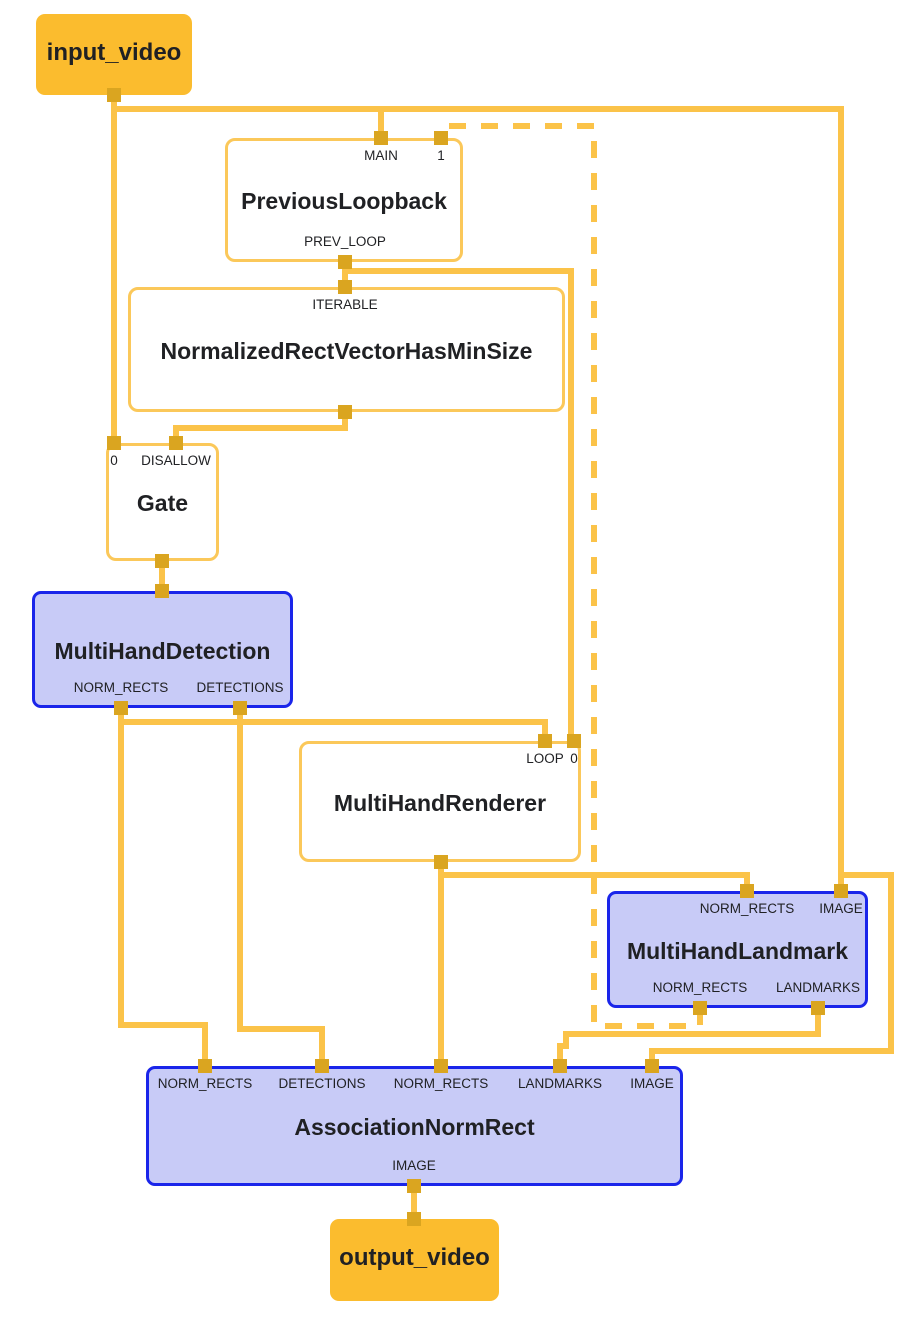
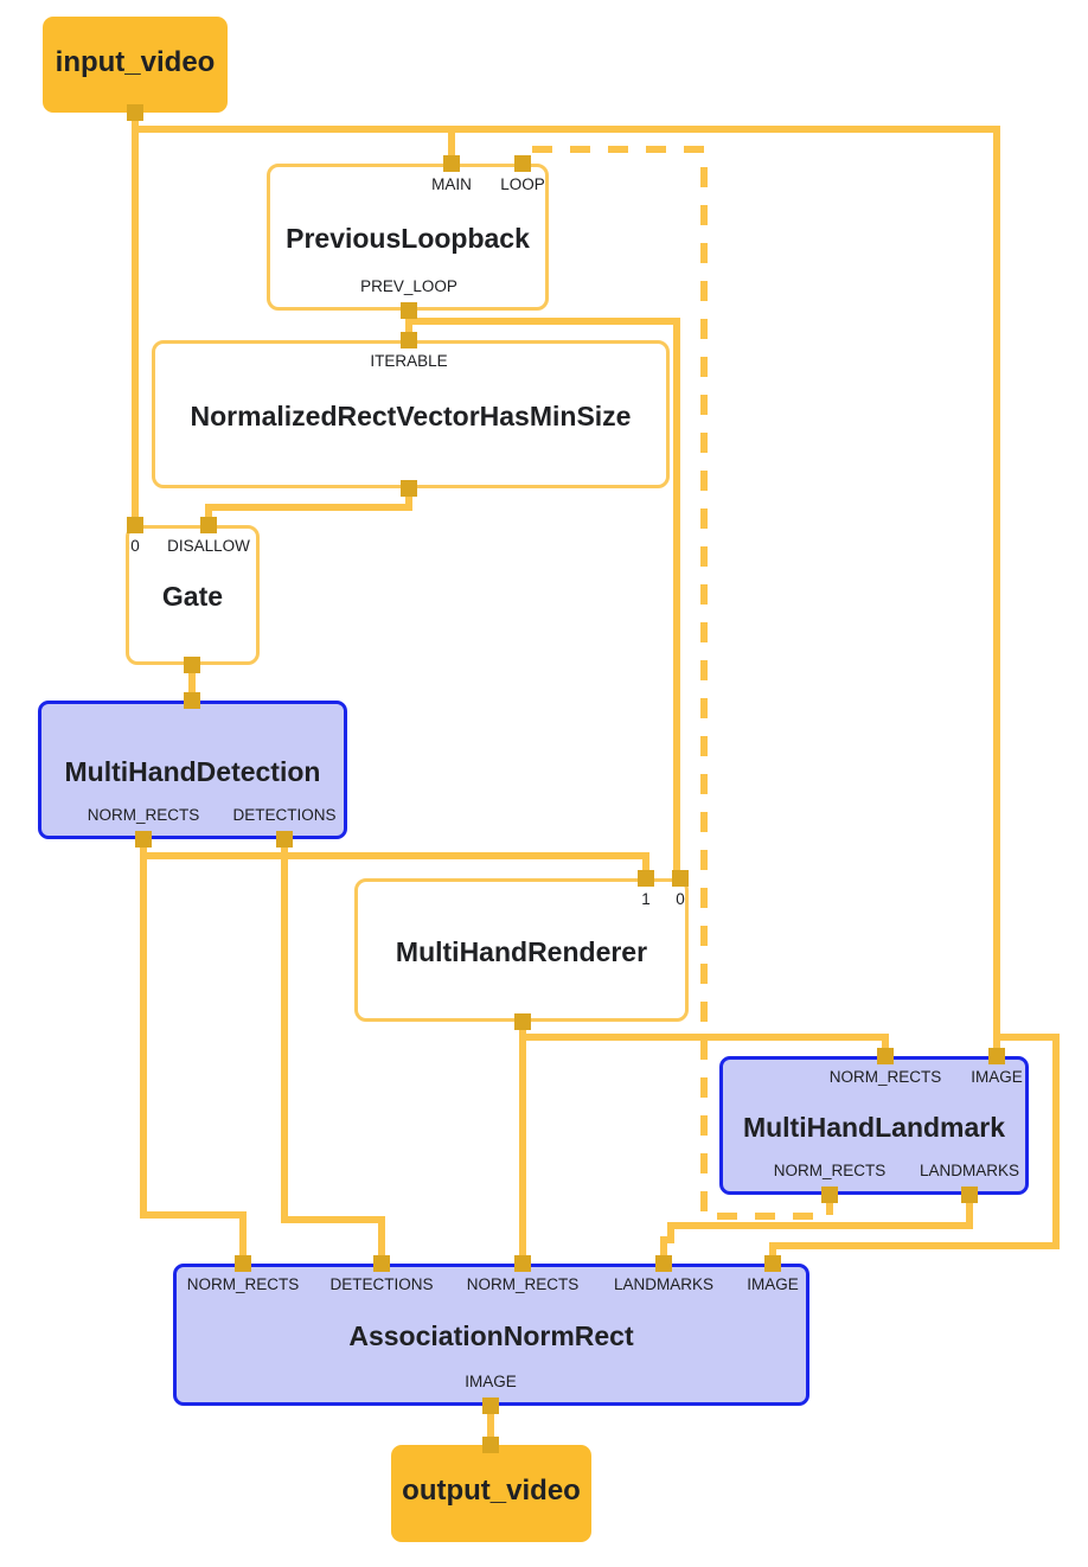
  input_video
  PreviousLoopback
  MAIN
- 1
+ LOOP
  PREV_LOOP
  NormalizedRectVectorHasMinSize
  ITERABLE
  Gate
  0
  DISALLOW
  MultiHandDetection
  NORM_RECTS
  DETECTIONS
  MultiHandRenderer
- LOOP
+ 1
  0
  MultiHandLandmark
  NORM_RECTS
  IMAGE
  NORM_RECTS
  LANDMARKS
  AssociationNormRect
  NORM_RECTS
  DETECTIONS
  NORM_RECTS
  LANDMARKS
  IMAGE
  IMAGE
  output_video
